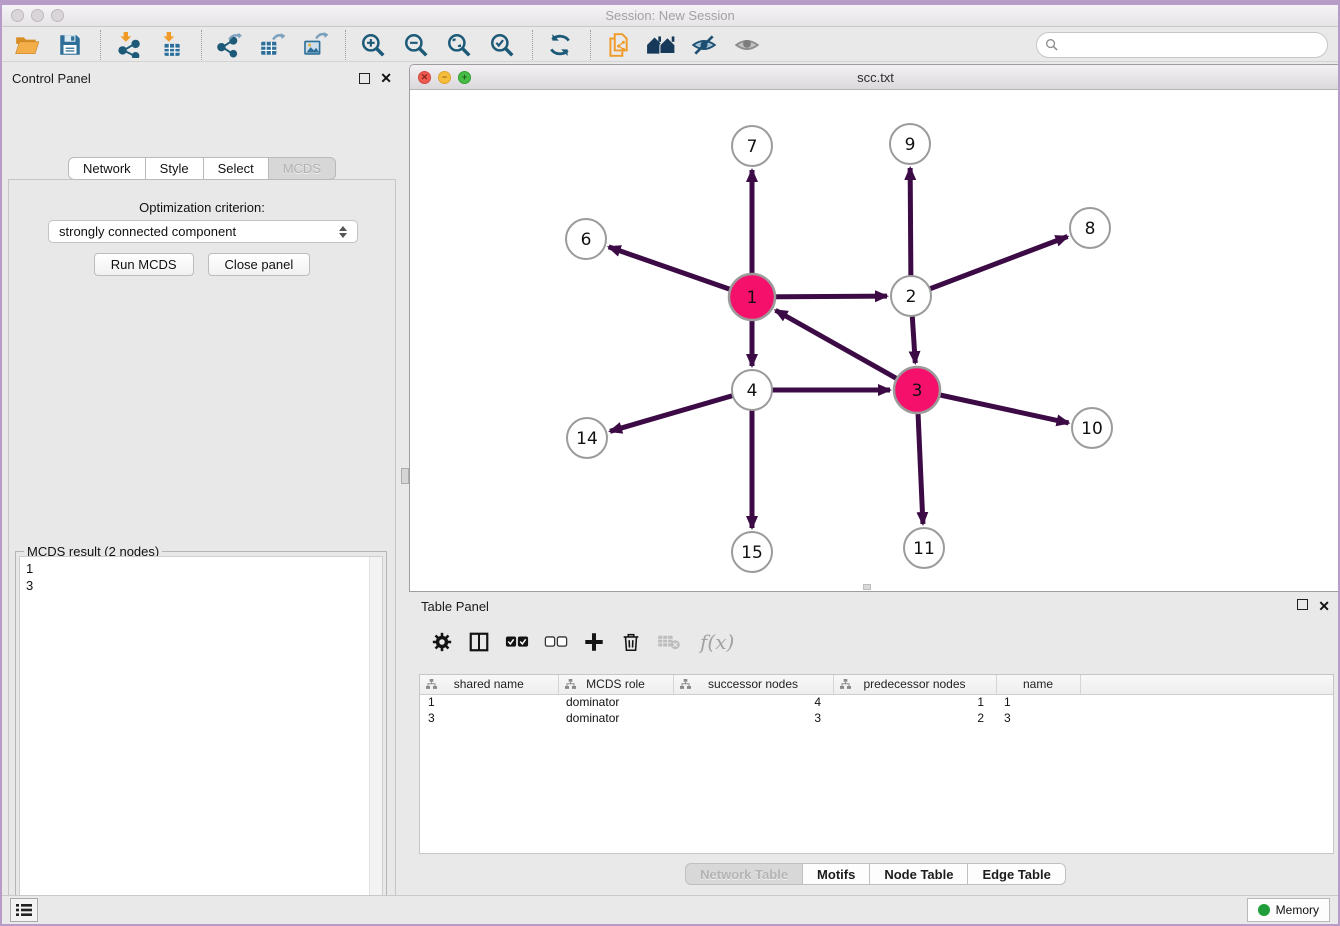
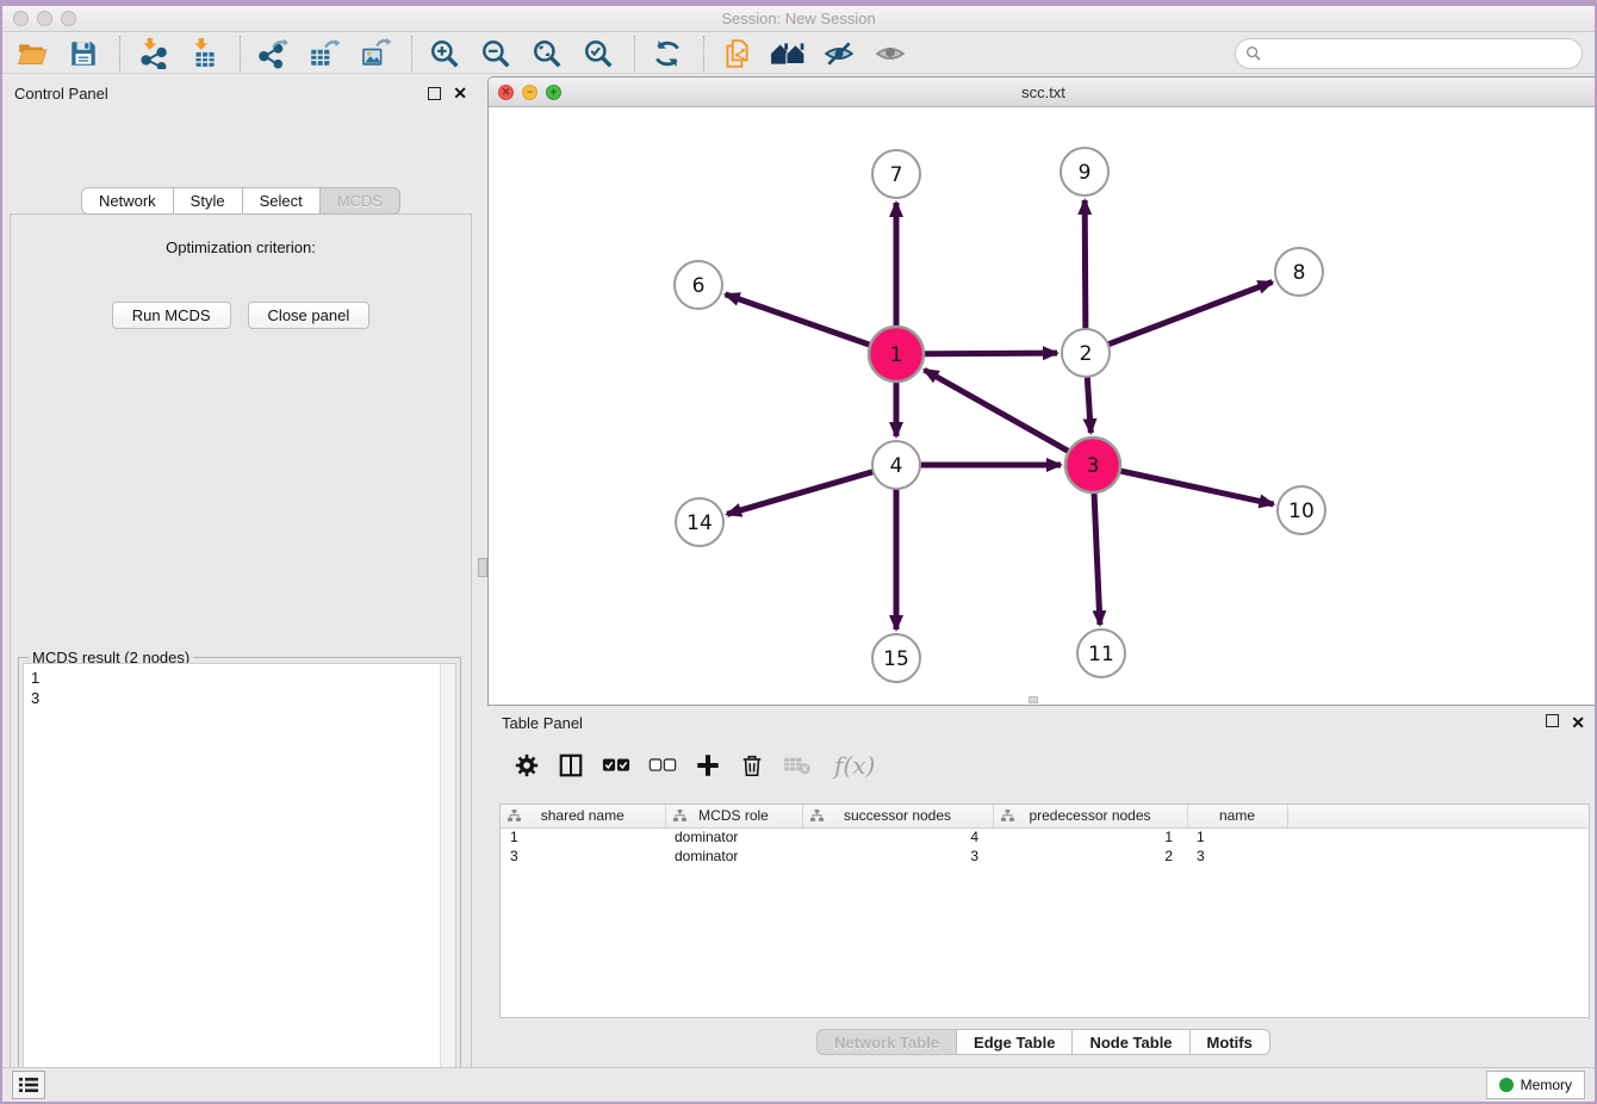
  Session: New Session
  Control Panel
  ✕
  Network
  Style
  Select
  MCDS
  Optimization criterion:
- strongly connected component
  Run MCDS
  Close panel
  MCDS result (2 nodes)
  1
  3
  ✕
  −
  +
  scc.txt
  1
  2
  3
  4
  6
  7
  8
  9
  10
  11
  14
  15
  Table Panel
  ✕
  f(x)
  shared name	MCDS role	successor nodes	predecessor nodes	name
  1	dominator	4	1	1
  3	dominator	3	2	3
  Network Table
- Motifs
+ Edge Table
  Node Table
- Edge Table
+ Motifs
  Memory
